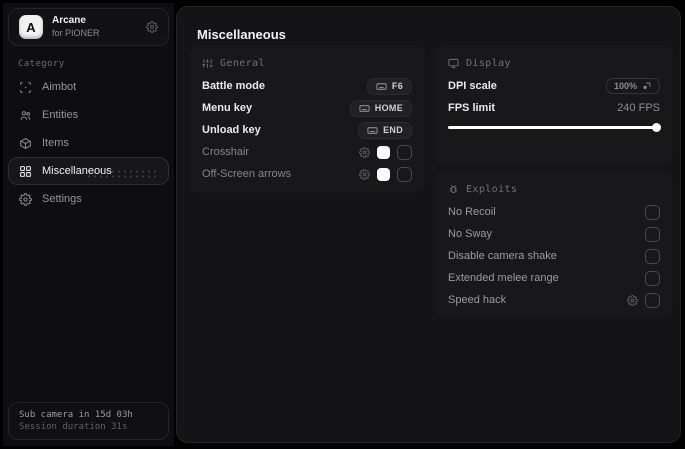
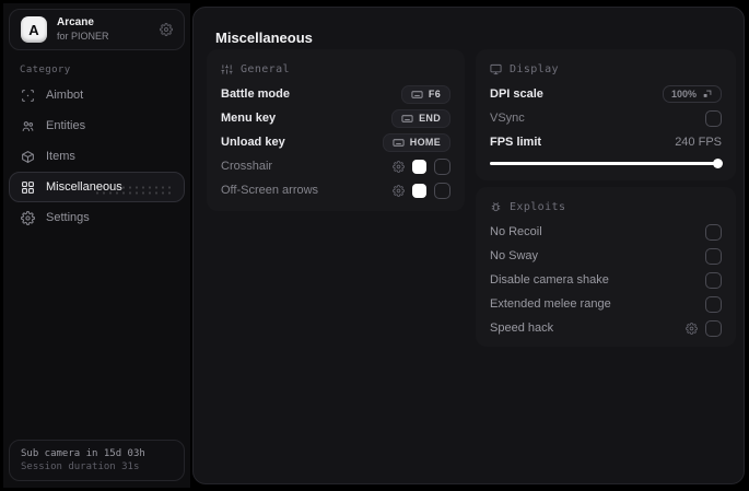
  A
  Arcane
  for PIONER
  Category
  Aimbot
  Entities
  Items
  Settings
  Sub camera in 15d 03h
  Session duration 31s
  Miscellaneous
  General
  Battle mode
  F6
  Menu key
- HOME
+ END
  Unload key
- END
+ HOME
  Crosshair
  Off-Screen arrows
  Display
  DPI scale
  100%
+ VSync
  FPS limit
  240 FPS
  Exploits
  No Recoil
  No Sway
  Disable camera shake
  Extended melee range
  Speed hack
